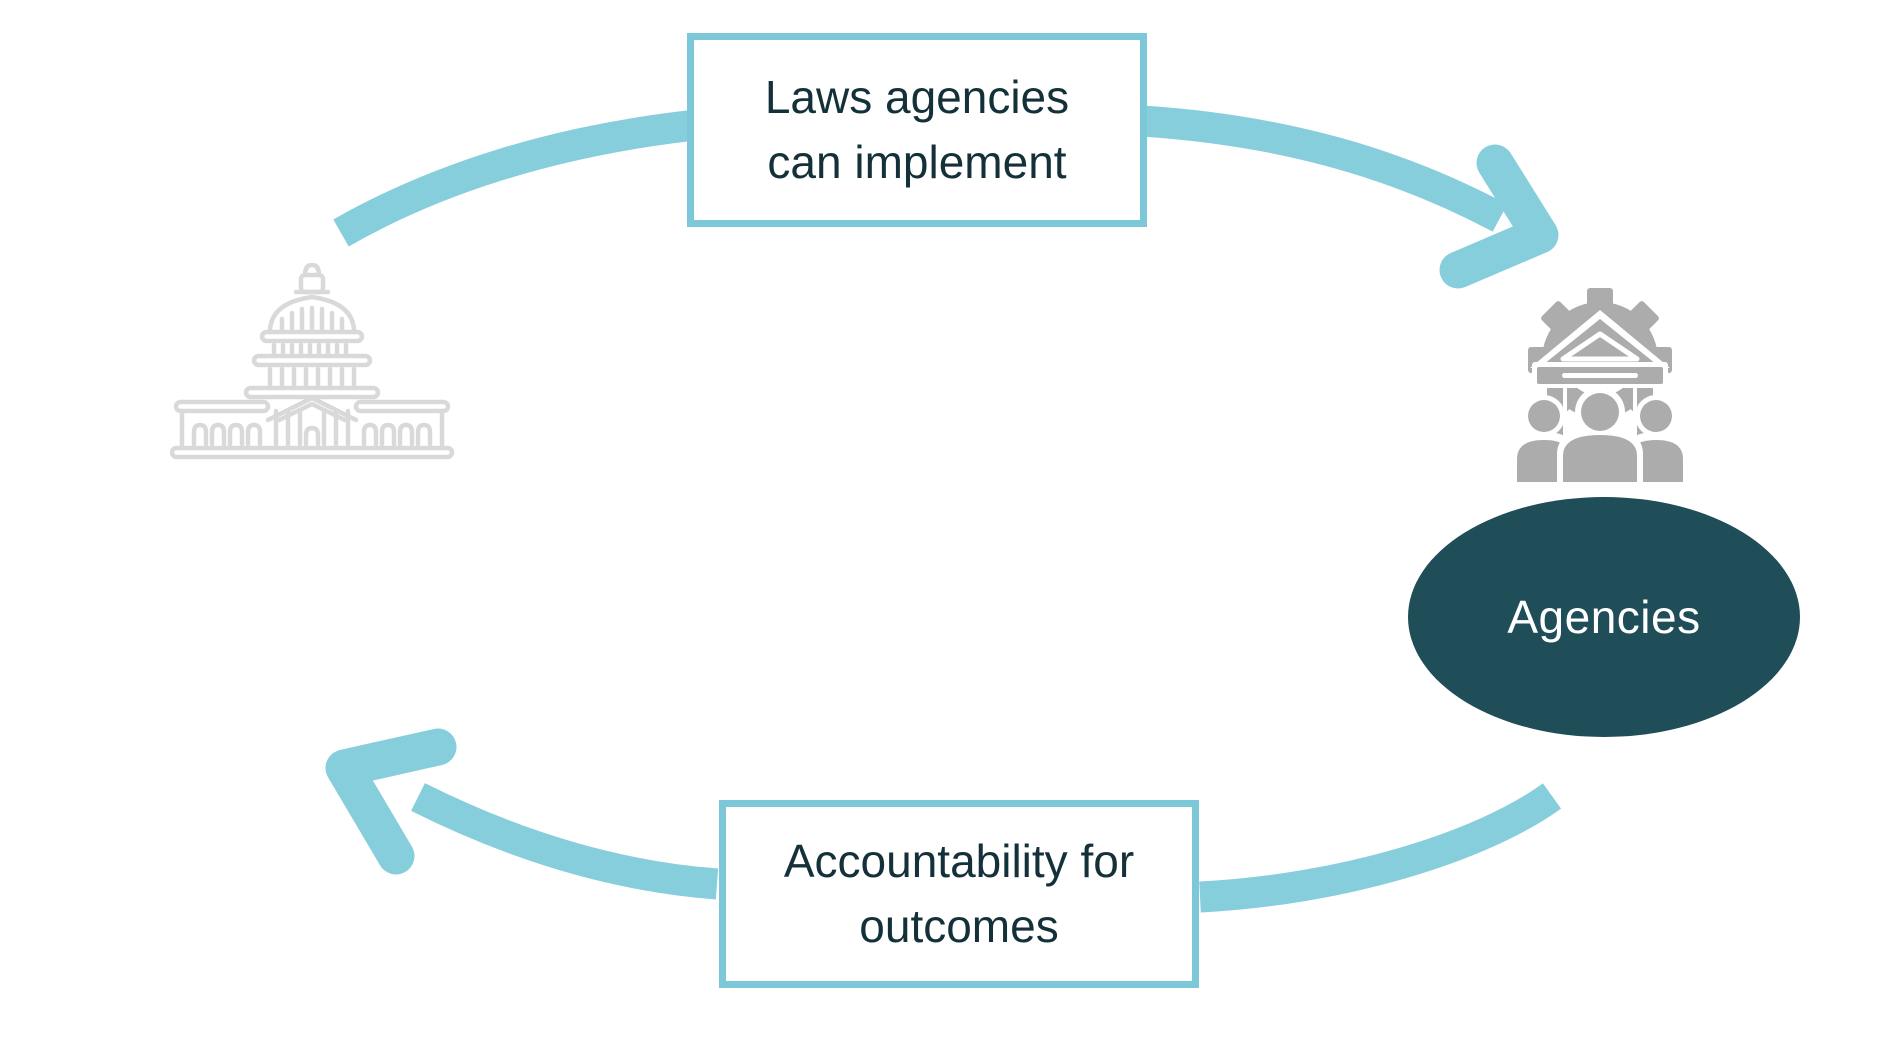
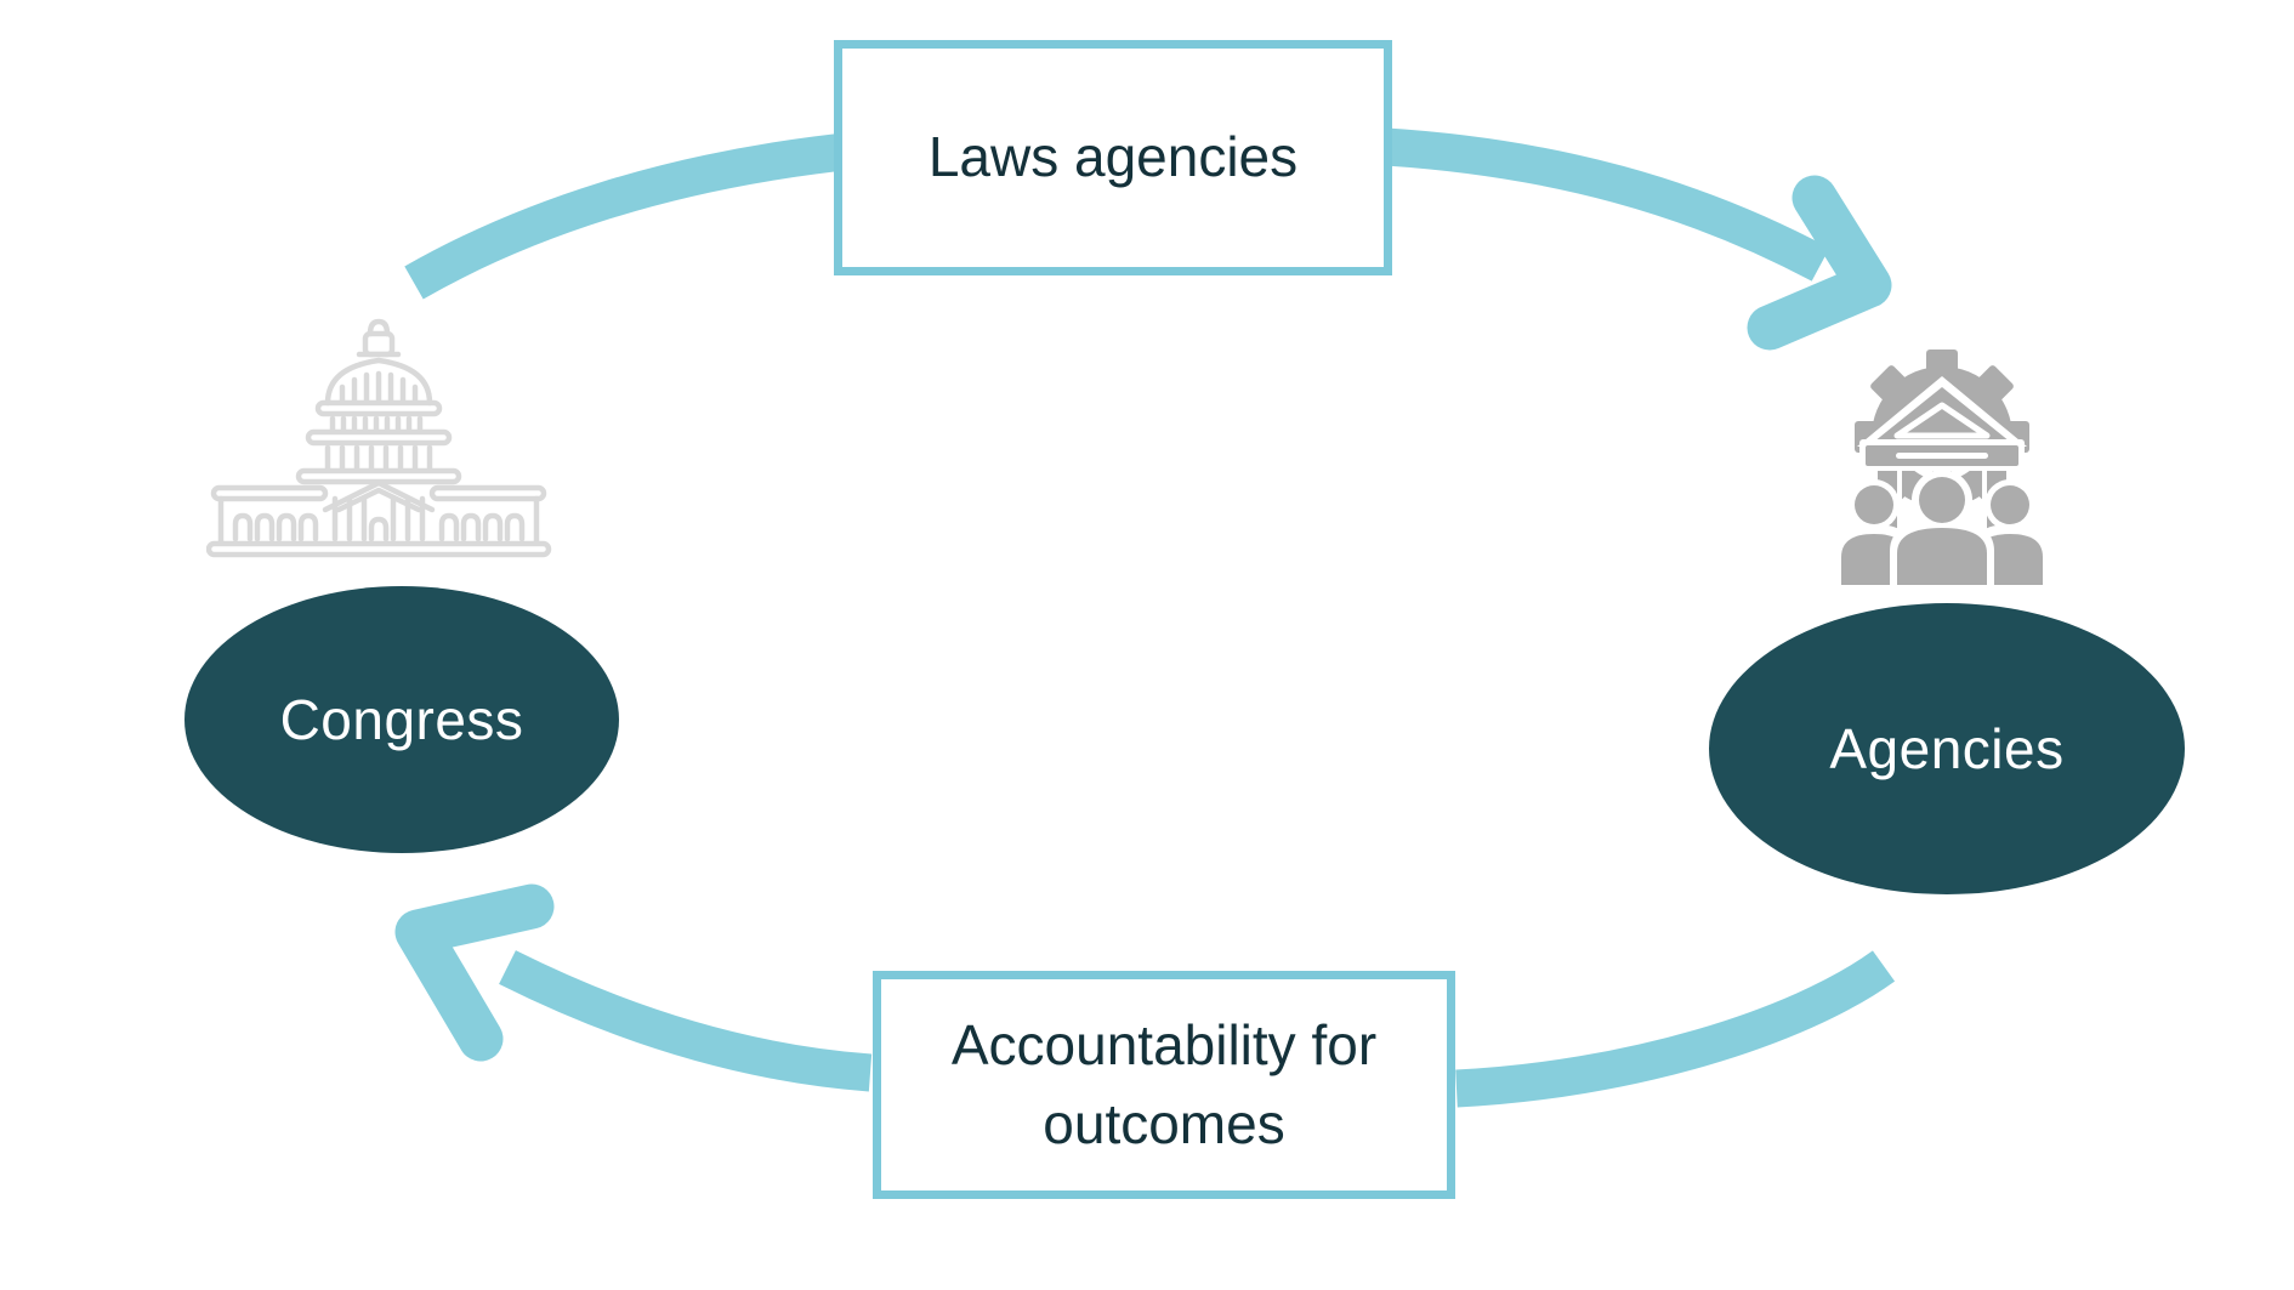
+ Congress
  Agencies
  Laws agencies
- can implement
  Accountability for
  outcomes
